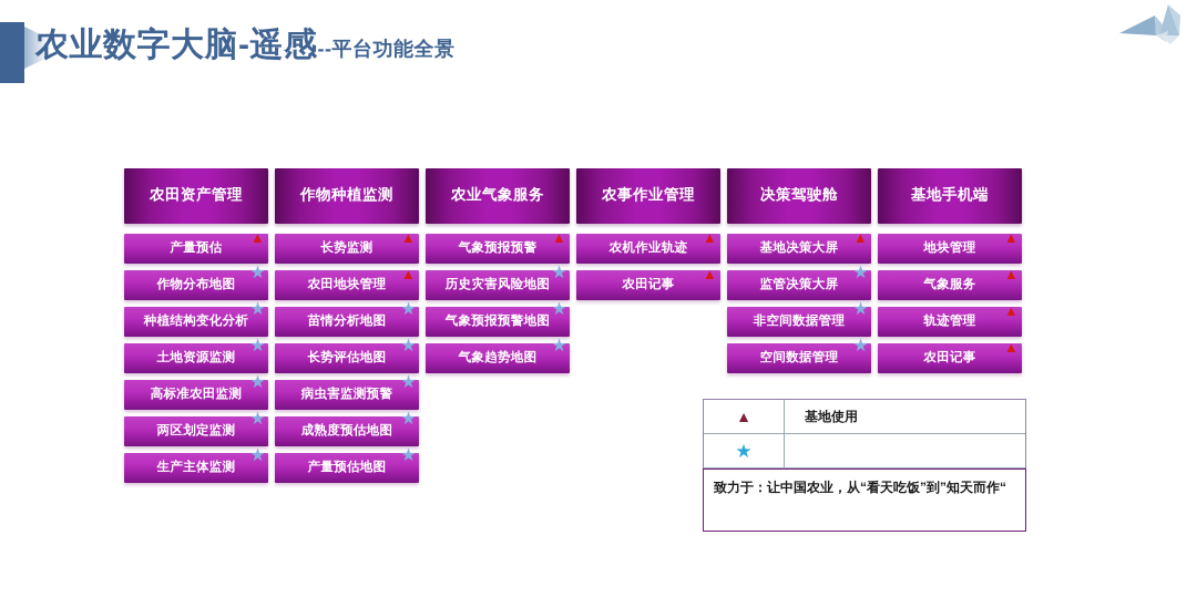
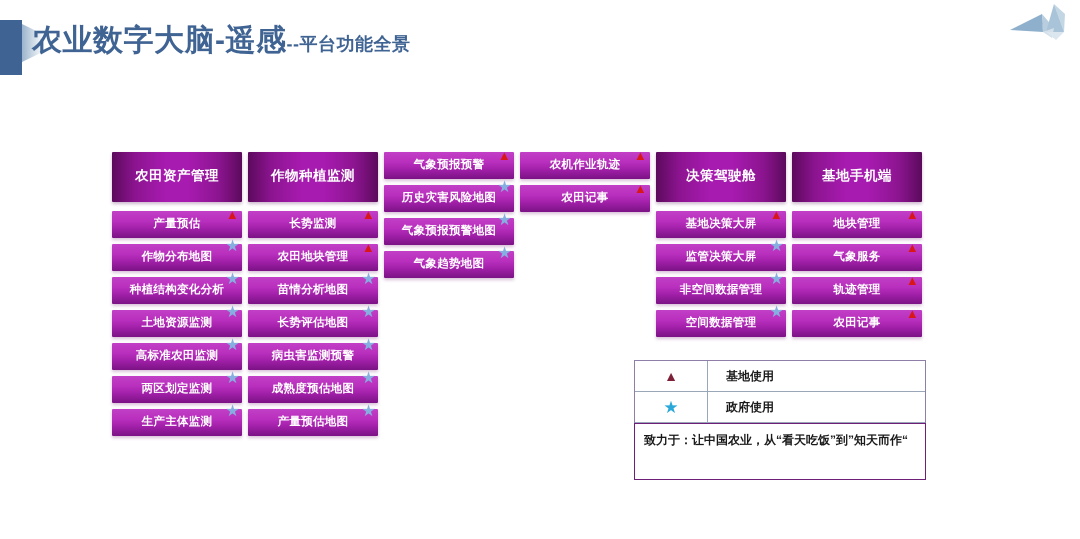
  农业数字大脑-遥感--平台功能全景
  农田资产管理
  产量预估
  ▲
  作物分布地图
  ★
  种植结构变化分析
  ★
  土地资源监测
  ★
  高标准农田监测
  ★
  两区划定监测
  ★
  生产主体监测
  ★
  作物种植监测
  长势监测
  ▲
  农田地块管理
  ▲
  苗情分析地图
  ★
  长势评估地图
  ★
  病虫害监测预警
  ★
  成熟度预估地图
  ★
  产量预估地图
  ★
- 农业气象服务
  气象预报预警
  ▲
  历史灾害风险地图
  ★
  气象预报预警地图
  ★
  气象趋势地图
  ★
- 农事作业管理
  农机作业轨迹
  ▲
  农田记事
  ▲
  决策驾驶舱
  基地决策大屏
  ▲
  监管决策大屏
  ★
  非空间数据管理
  ★
  空间数据管理
  ★
  基地手机端
  地块管理
  ▲
  气象服务
  ▲
  轨迹管理
  ▲
  农田记事
  ▲
  ▲
  基地使用
  ★
+ 政府使用
  致力于：让中国农业，从“看天吃饭”到”知天而作“
